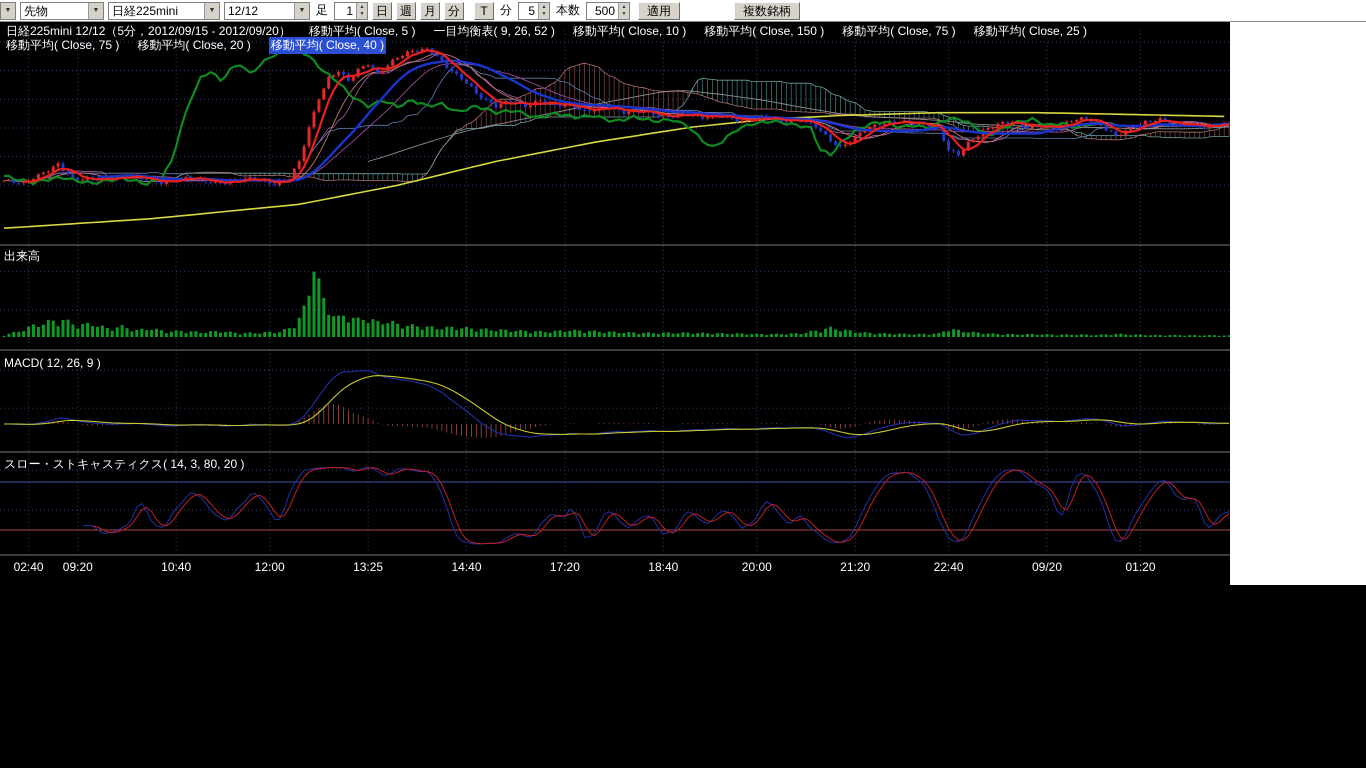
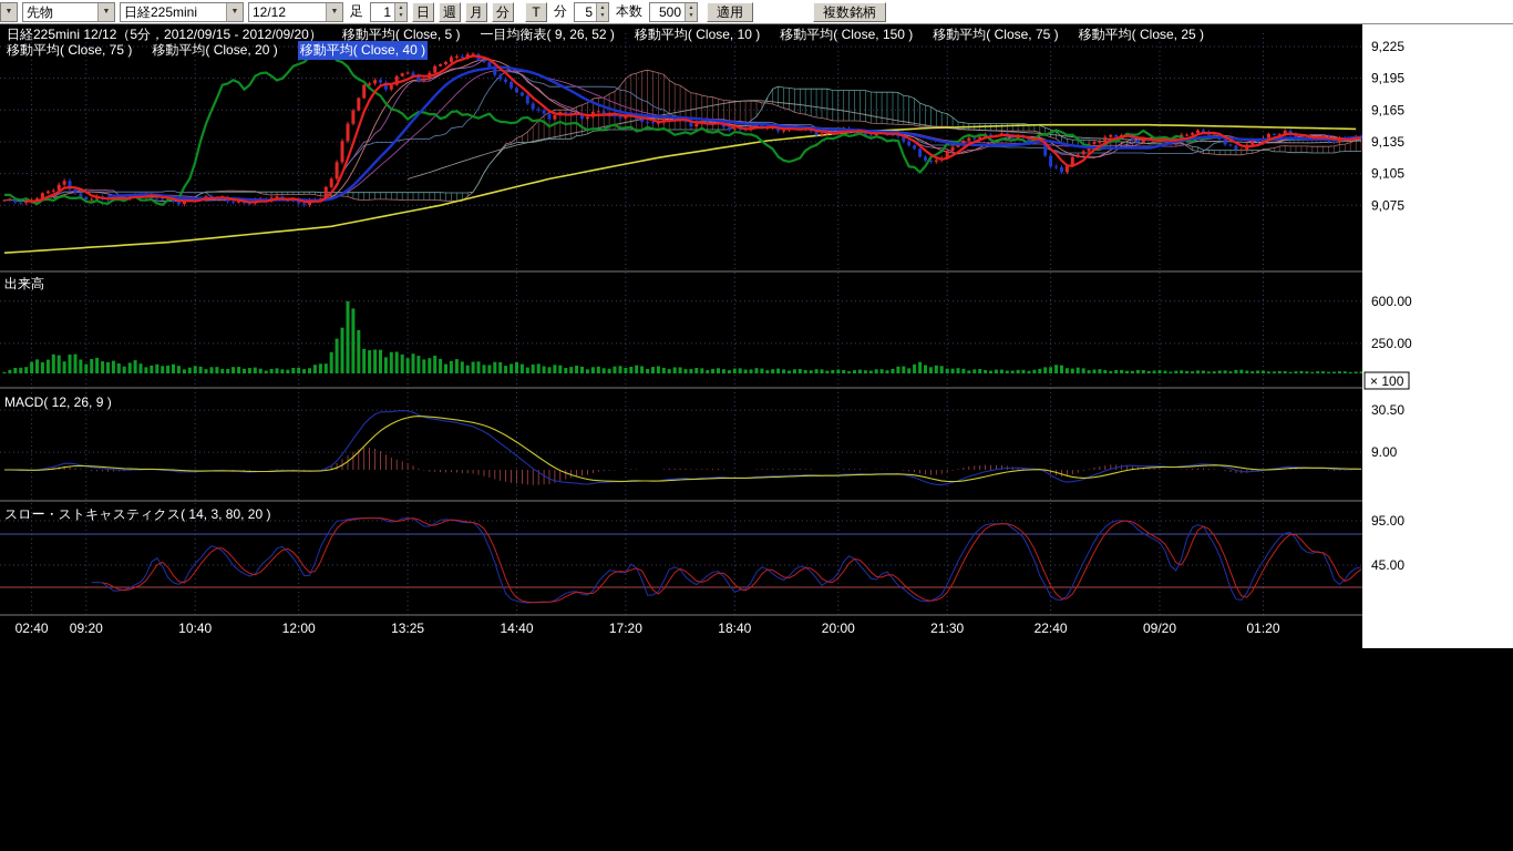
  先物
  日経225mini
  12/12
  足
  1
  日
  週
  月
  分
  T
  分
  5
  本数
  500
  適用
  複数銘柄
+ 9,225
+ 9,195
+ 9,165
+ 9,135
+ 9,105
+ 9,075
+ 600.00
+ 250.00
+ 30.50
+ 9.00
+ 95.00
+ 45.00
+ × 100
  02:40
  09:20
  10:40
  12:00
  13:25
  14:40
  17:20
  18:40
  20:00
- 21:20
+ 21:30
  22:40
  09/20
  01:20
  日経225mini 12/12（5分，2012/09/15 - 2012/09/20）
  移動平均( Close, 5 )
  一目均衡表( 9, 26, 52 )
  移動平均( Close, 10 )
  移動平均( Close, 150 )
  移動平均( Close, 75 )
  移動平均( Close, 25 )
  移動平均( Close, 75 )
  移動平均( Close, 20 )
  移動平均( Close, 40 )
  出来高
  MACD( 12, 26, 9 )
  スロー・ストキャスティクス( 14, 3, 80, 20 )
